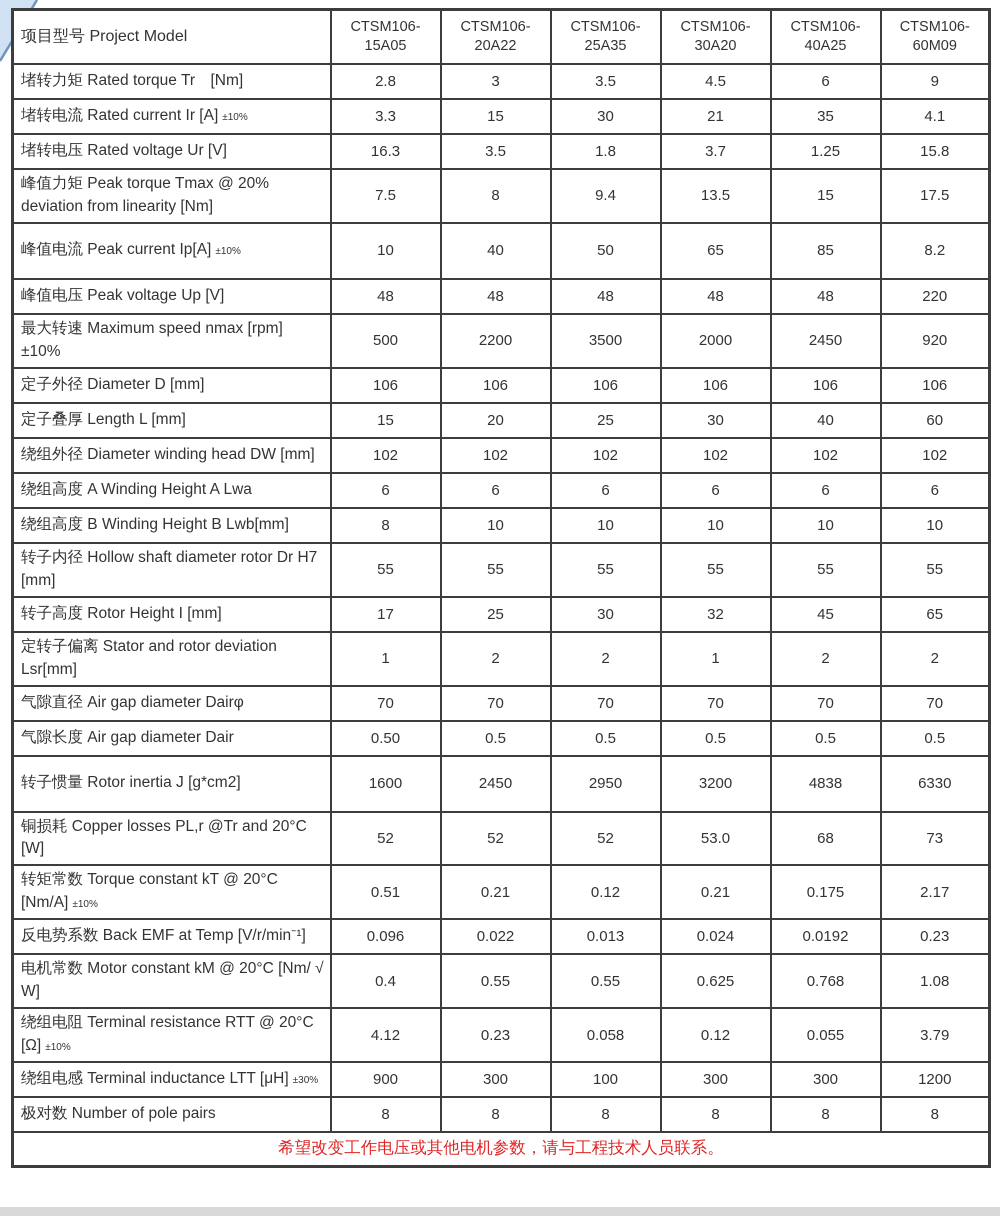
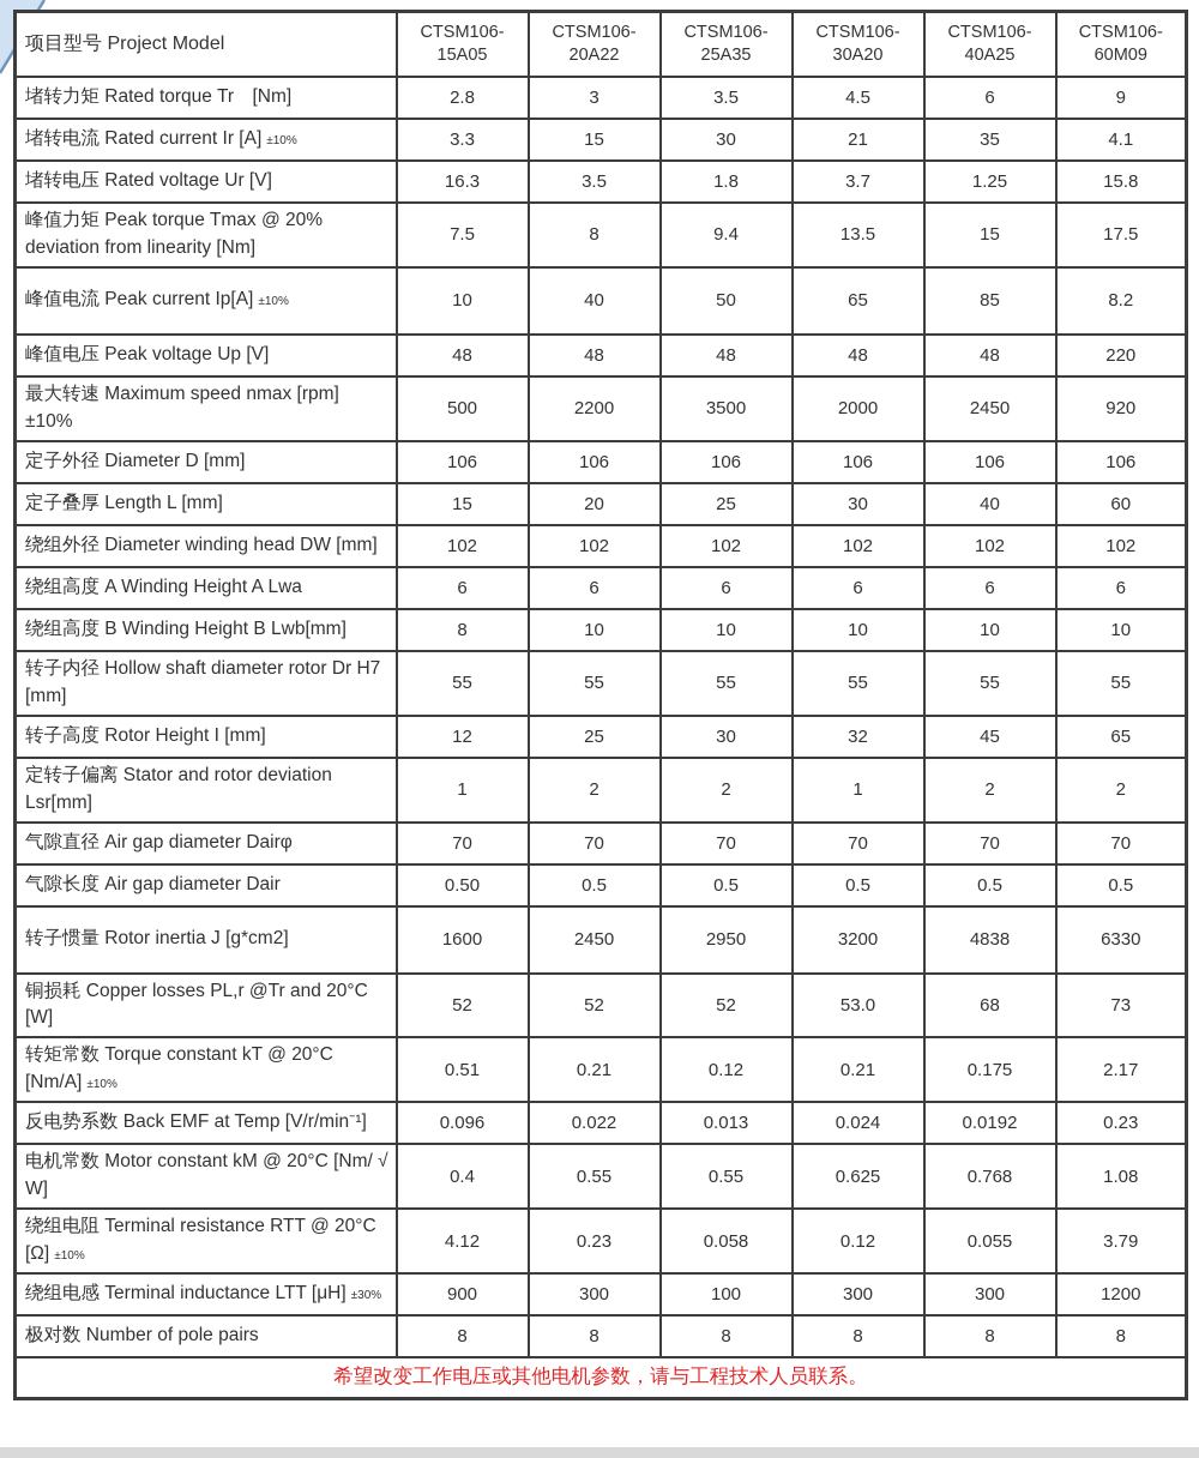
  项目型号 Project Model	CTSM106-15A05	CTSM106-20A22	CTSM106-25A35	CTSM106-30A20	CTSM106-40A25	CTSM106-60M09
  堵转力矩 Rated torque Tr [Nm]	2.8	3	3.5	4.5	6	9
  堵转电流 Rated current Ir [A] ±10%	3.3	15	30	21	35	4.1
  堵转电压 Rated voltage Ur [V]	16.3	3.5	1.8	3.7	1.25	15.8
  峰值力矩 Peak torque Tmax @ 20% deviation from linearity [Nm]	7.5	8	9.4	13.5	15	17.5
  峰值电流 Peak current Ip[A] ±10%	10	40	50	65	85	8.2
  峰值电压 Peak voltage Up [V]	48	48	48	48	48	220
  最大转速 Maximum speed nmax [rpm] ±10%	500	2200	3500	2000	2450	920
  定子外径 Diameter D [mm]	106	106	106	106	106	106
  定子叠厚 Length L [mm]	15	20	25	30	40	60
  绕组外径 Diameter winding head DW [mm]	102	102	102	102	102	102
  绕组高度 A Winding Height A Lwa	6	6	6	6	6	6
  绕组高度 B Winding Height B Lwb[mm]	8	10	10	10	10	10
  转子内径 Hollow shaft diameter rotor Dr H7 [mm]	55	55	55	55	55	55
- 转子高度 Rotor Height I [mm]	17	25	30	32	45	65
+ 转子高度 Rotor Height I [mm]	12	25	30	32	45	65
  定转子偏离 Stator and rotor deviation Lsr[mm]	1	2	2	1	2	2
  气隙直径 Air gap diameter Dairφ	70	70	70	70	70	70
  气隙长度 Air gap diameter Dair	0.50	0.5	0.5	0.5	0.5	0.5
  转子惯量 Rotor inertia J [g*cm2]	1600	2450	2950	3200	4838	6330
  铜损耗 Copper losses PL,r @Tr and 20°C [W]	52	52	52	53.0	68	73
  转矩常数 Torque constant kT @ 20°C [Nm/A] ±10%	0.51	0.21	0.12	0.21	0.175	2.17
  反电势系数 Back EMF at Temp [V/r/min⁻¹]	0.096	0.022	0.013	0.024	0.0192	0.23
  电机常数 Motor constant kM @ 20°C [Nm/ √ W]	0.4	0.55	0.55	0.625	0.768	1.08
  绕组电阻 Terminal resistance RTT @ 20°C [Ω] ±10%	4.12	0.23	0.058	0.12	0.055	3.79
  绕组电感 Terminal inductance LTT [μH] ±30%	900	300	100	300	300	1200
  极对数 Number of pole pairs	8	8	8	8	8	8
  希望改变工作电压或其他电机参数，请与工程技术人员联系。
